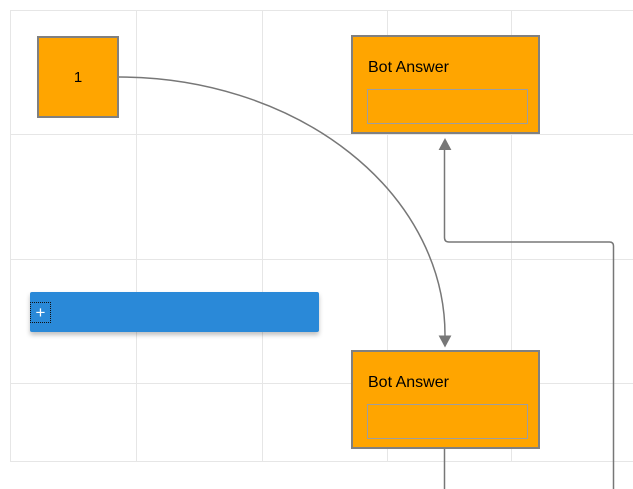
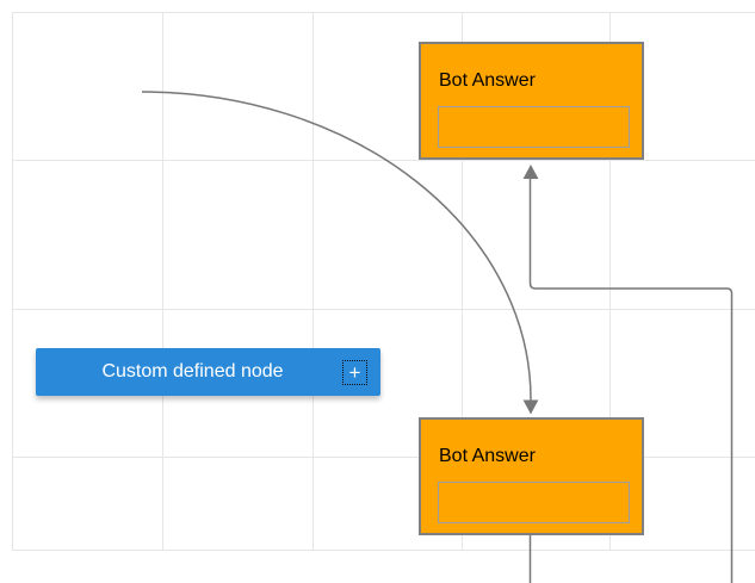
- 1
  Bot Answer
  Bot Answer
+ Custom defined node
  +
